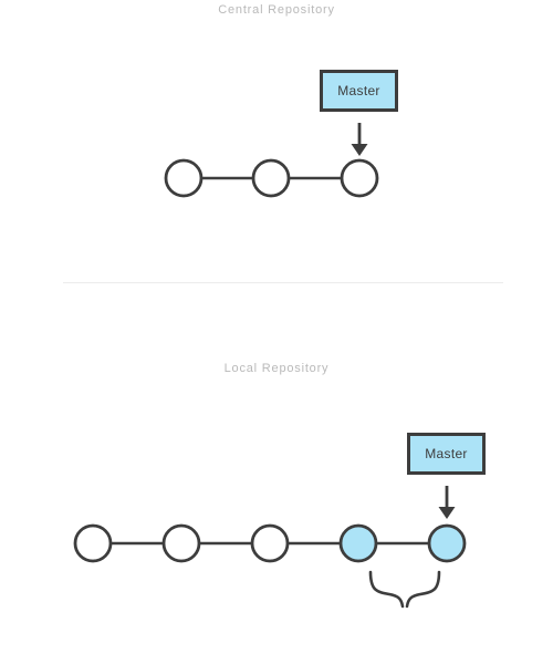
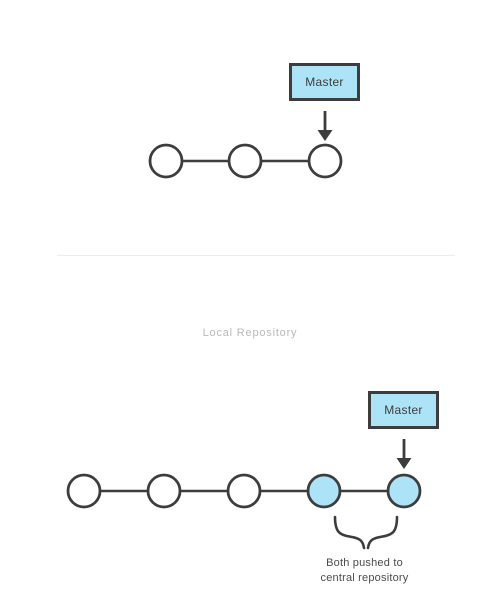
- Central Repository
  Local Repository
  Master
  Master
+ Both pushed to
+ central repository
